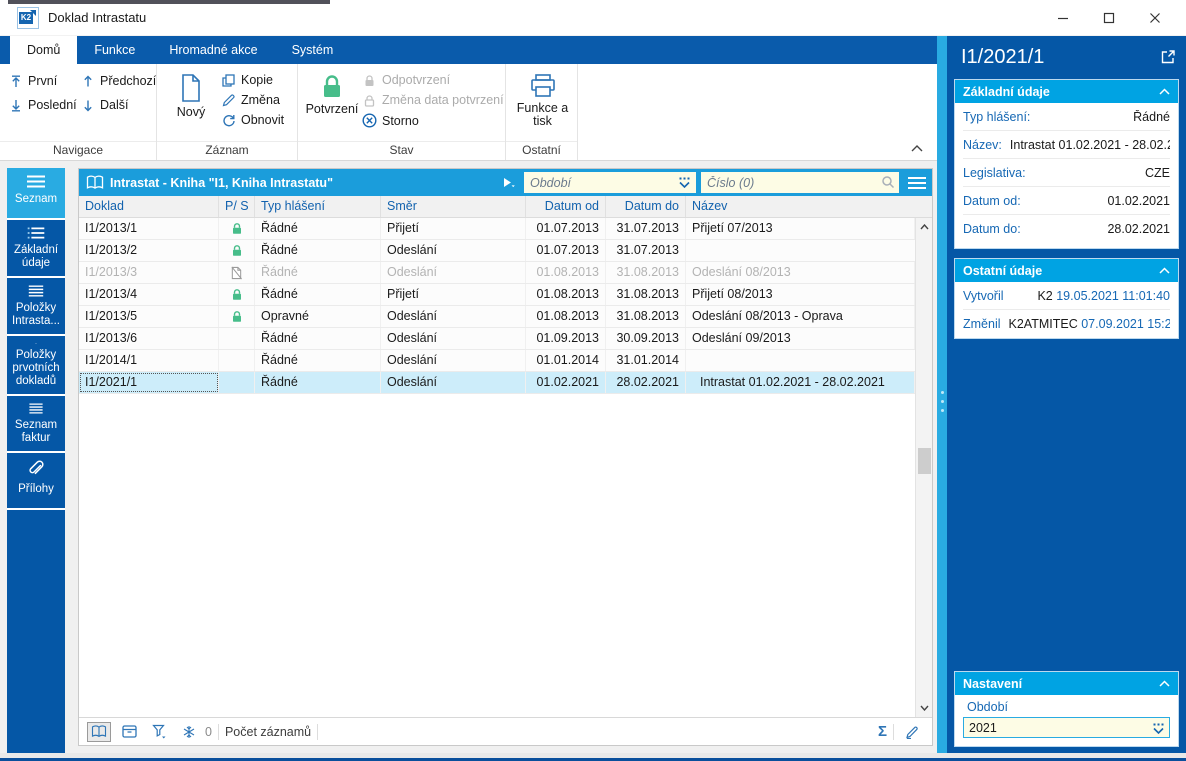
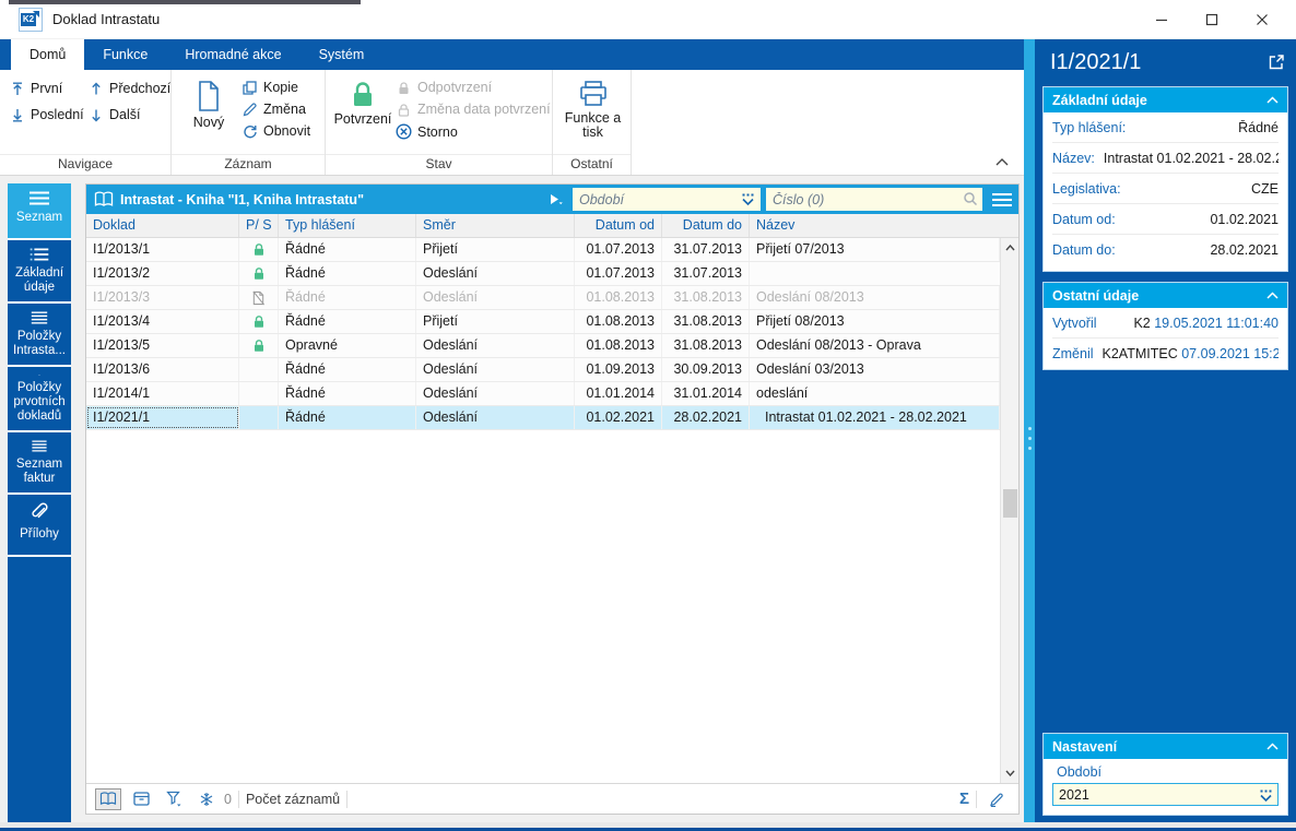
  K2
  Doklad Intrastatu
  Domů
  Funkce
  Hromadné akce
  Systém
  První
  Předchozí
  Poslední
  Další
  Navigace
  Nový
  Kopie
  Změna
  Obnovit
  Záznam
  Potvrzení
  Odpotvrzení
  Změna data potvrzení
  Storno
  Stav
  Funkce a tisk
  Ostatní
  Seznam
  Základní údaje
  Položky Intrasta...
  Položky prvotních dokladů
  Seznam faktur
  Přílohy
  Intrastat - Kniha "I1, Kniha Intrastatu"
  Období
  Číslo (0)
  Doklad
  P/ S
  Typ hlášení
  Směr
  Datum od
  Datum do
  Název
  I1/2013/1
  Řádné
  Přijetí
  01.07.2013
  31.07.2013
  Přijetí 07/2013
  I1/2013/2
  Řádné
  Odeslání
  01.07.2013
  31.07.2013
  I1/2013/3
  Řádné
  Odeslání
  01.08.2013
  31.08.2013
  Odeslání 08/2013
  I1/2013/4
  Řádné
  Přijetí
  01.08.2013
  31.08.2013
  Přijetí 08/2013
  I1/2013/5
  Opravné
  Odeslání
  01.08.2013
  31.08.2013
  Odeslání 08/2013 - Oprava
  I1/2013/6
  Řádné
  Odeslání
  01.09.2013
  30.09.2013
- Odeslání 09/2013
+ Odeslání 03/2013
  I1/2014/1
  Řádné
  Odeslání
  01.01.2014
  31.01.2014
+ odeslání
  I1/2021/1
  Řádné
  Odeslání
  01.02.2021
  28.02.2021
  Intrastat 01.02.2021 - 28.02.2021
  0
  Počet záznamů
  Σ
  I1/2021/1
  Základní údaje
  Typ hlášení:
  Řádné
  Název:
  Intrastat 01.02.2021 - 28.02.
  Legislativa:
  CZE
  Datum od:
  01.02.2021
  Datum do:
  28.02.2021
  Ostatní údaje
  Vytvořil
  K2 19.05.2021 11:01:40
  Změnil
  K2ATMITEC 07.09.2021 15:2
  Nastavení
  Období
  2021
